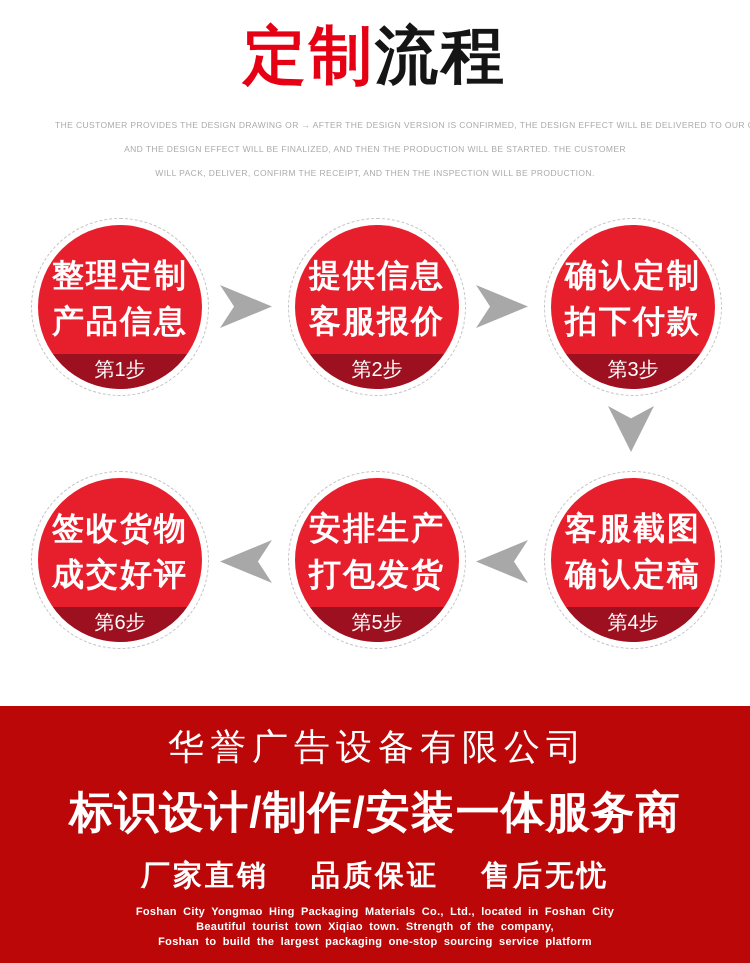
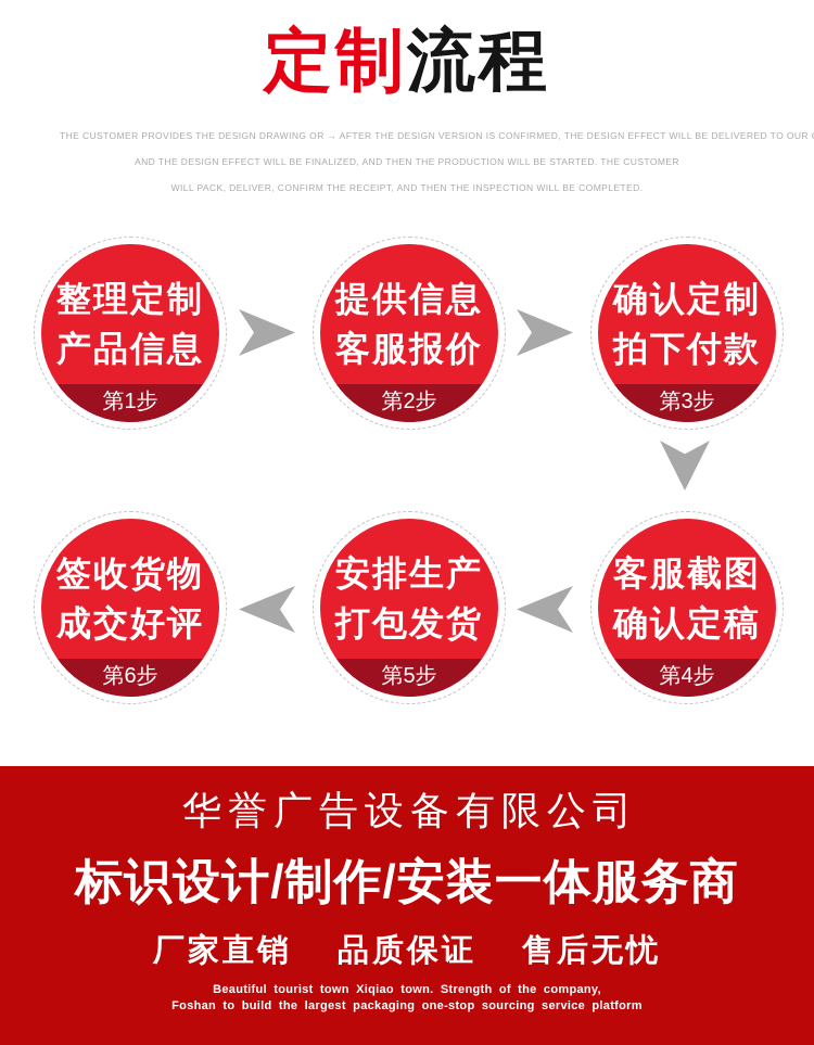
  定制流程
  THE CUSTOMER PROVIDES THE DESIGN DRAWING OR → AFTER THE DESIGN VERSION IS CONFIRMED, THE DESIGN EFFECT WILL BE DELIVERED TO OUR
  AND THE DESIGN EFFECT WILL BE FINALIZED, AND THEN THE PRODUCTION WILL BE STARTED. THE CUSTOMER
- WILL PACK, DELIVER, CONFIRM THE RECEIPT, AND THEN THE INSPECTION WILL BE PRODUCTION.
+ WILL PACK, DELIVER, CONFIRM THE RECEIPT, AND THEN THE INSPECTION WILL BE COMPLETED.
  整理定制
  产品信息
  第1步
  提供信息
  客服报价
  第2步
  确认定制
  拍下付款
  第3步
  签收货物
  成交好评
  第6步
  安排生产
  打包发货
  第5步
  客服截图
  确认定稿
  第4步
  华誉广告设备有限公司
  标识设计/制作/安装一体服务商
  厂家直销
  品质保证
  售后无忧
- Foshan City Yongmao Hing Packaging Materials Co., Ltd., located in Foshan City
  Beautiful tourist town Xiqiao town. Strength of the company,
  Foshan to build the largest packaging one-stop sourcing service platform
